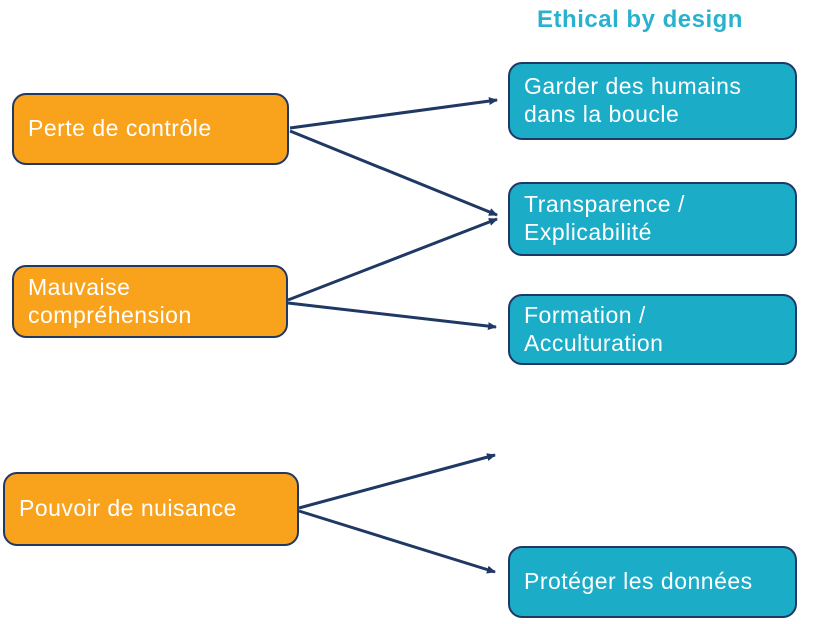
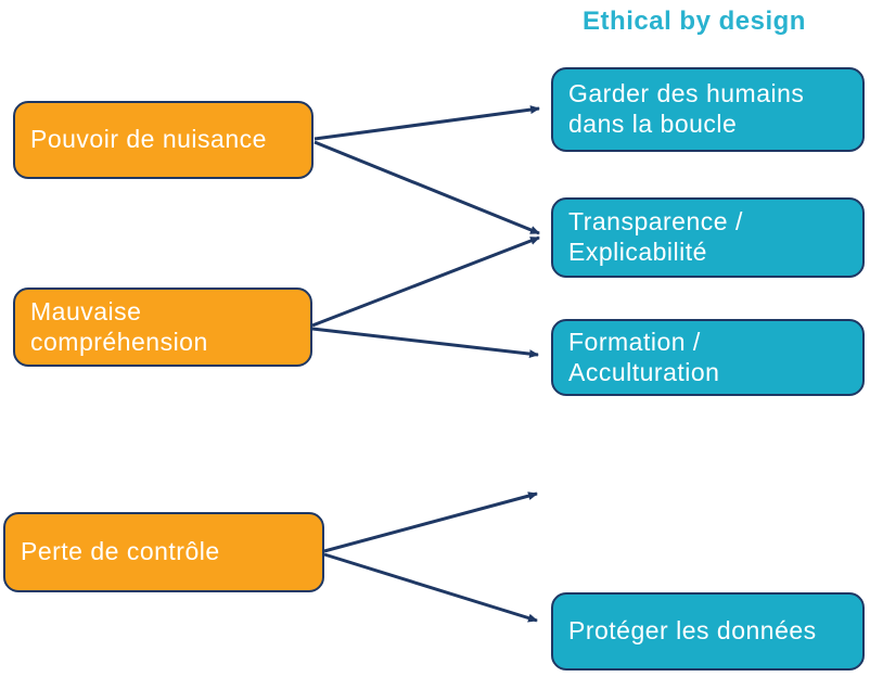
  Ethical by design
- Perte de contrôle
+ Pouvoir de nuisance
  Mauvaise
  compréhension
- Pouvoir de nuisance
+ Perte de contrôle
  Garder des humains
  dans la boucle
  Transparence /
  Explicabilité
  Formation /
  Acculturation
  Protéger les données
